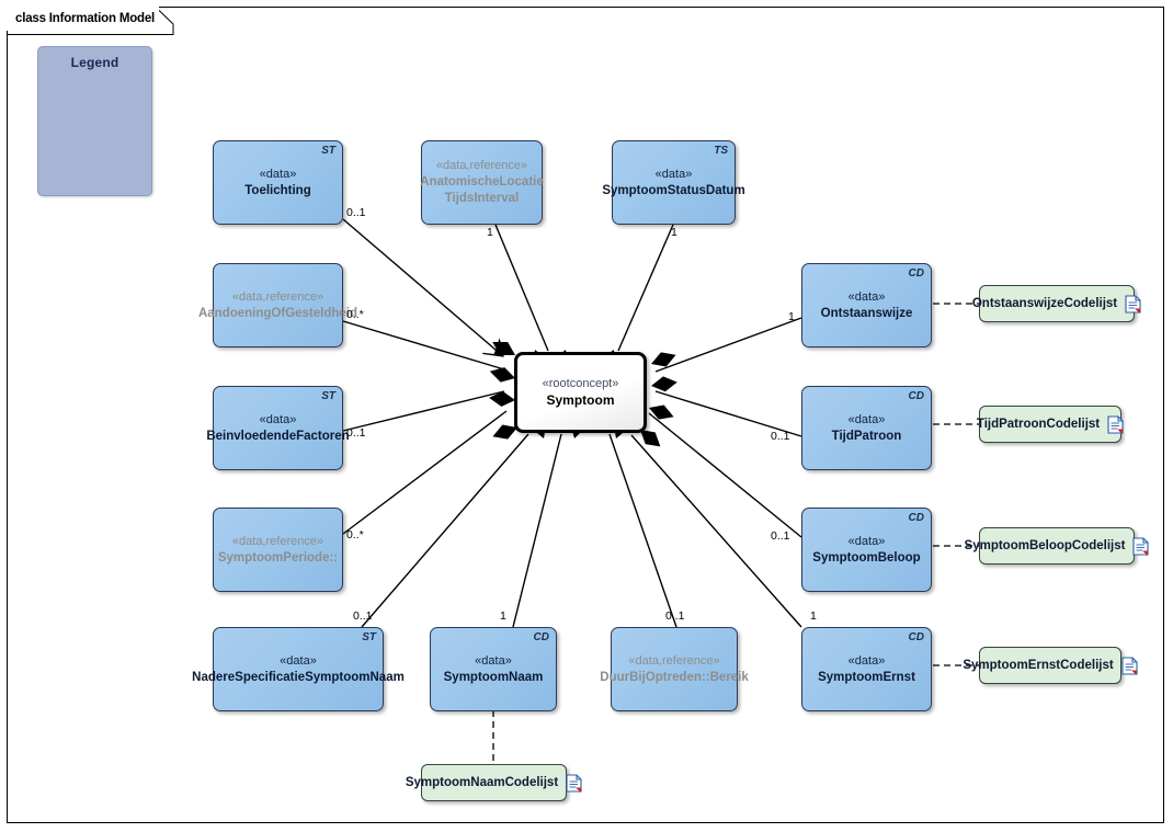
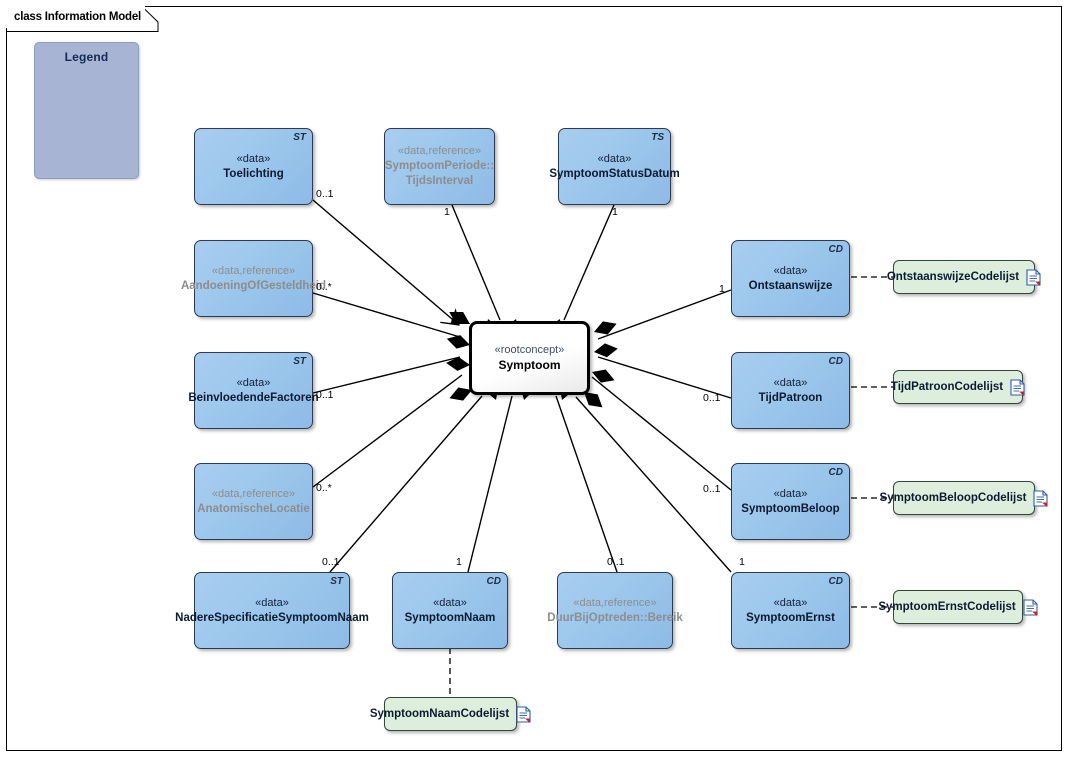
  class Information Model
  Legend
  «rootconcept»
  Symptoom
  ST
  «data»
  Toelichting
  «data,reference»
- AnatomischeLocatie
+ SymptoomPeriode::
  TijdsInterval
  TS
  «data»
  SymptoomStatusDatum
  «data,reference»
  AandoeningOfGesteldheid
  ST
  «data»
  BeinvloedendeFactoren
  «data,reference»
- SymptoomPeriode::
+ AnatomischeLocatie
  ST
  «data»
  NadereSpecificatieSymptoomNaam
  CD
  «data»
  SymptoomNaam
  «data,reference»
  DuurBijOptreden::Bereik
  CD
  «data»
  Ontstaanswijze
  CD
  «data»
  TijdPatroon
  CD
  «data»
  SymptoomBeloop
  CD
  «data»
  SymptoomErnst
  OntstaanswijzeCodelijst
  TijdPatroonCodelijst
  SymptoomBeloopCodelijst
  SymptoomErnstCodelijst
  SymptoomNaamCodelijst
  0..1
  1
  1
  0..*
  0..1
  0..*
  0..1
  1
  0..1
  1
  0..1
  0..1
  1
